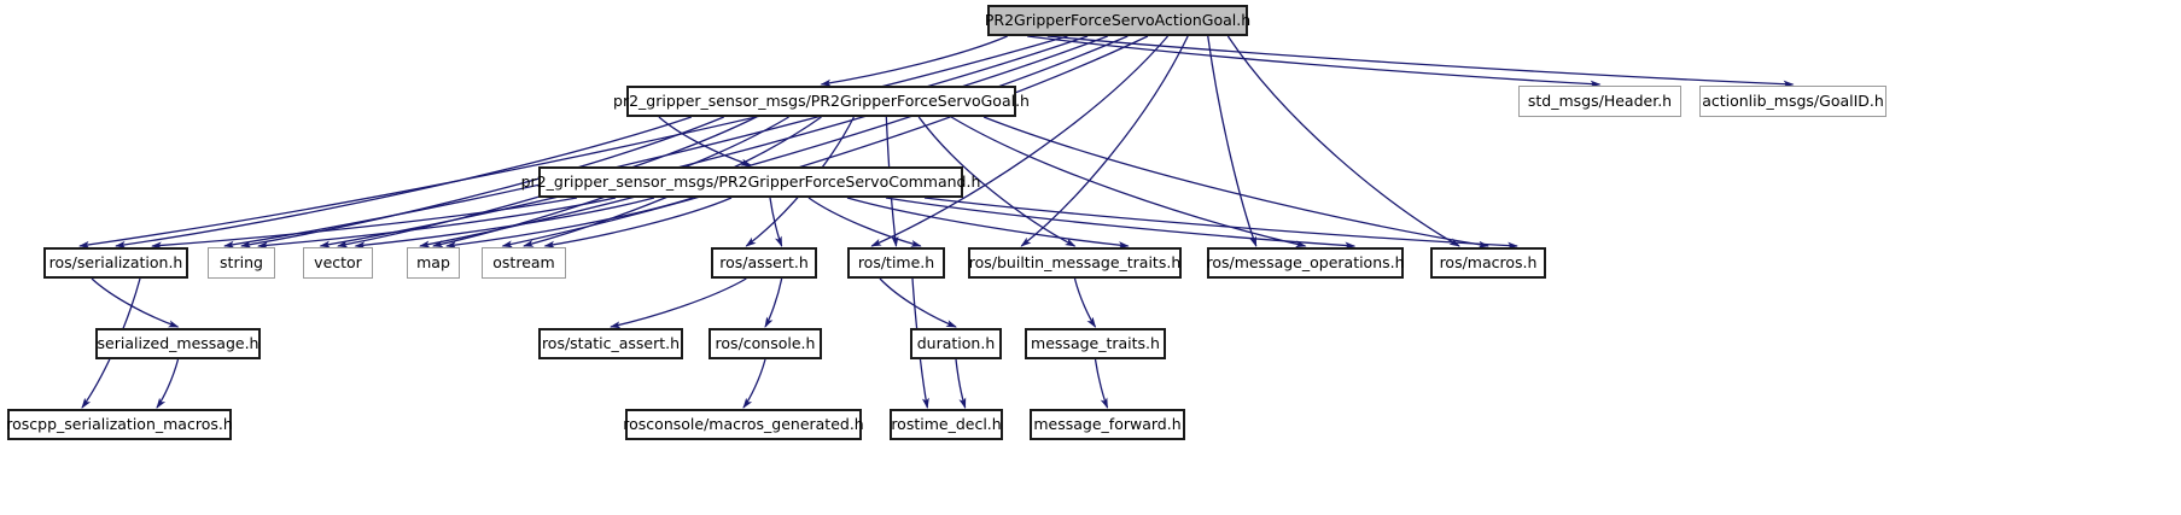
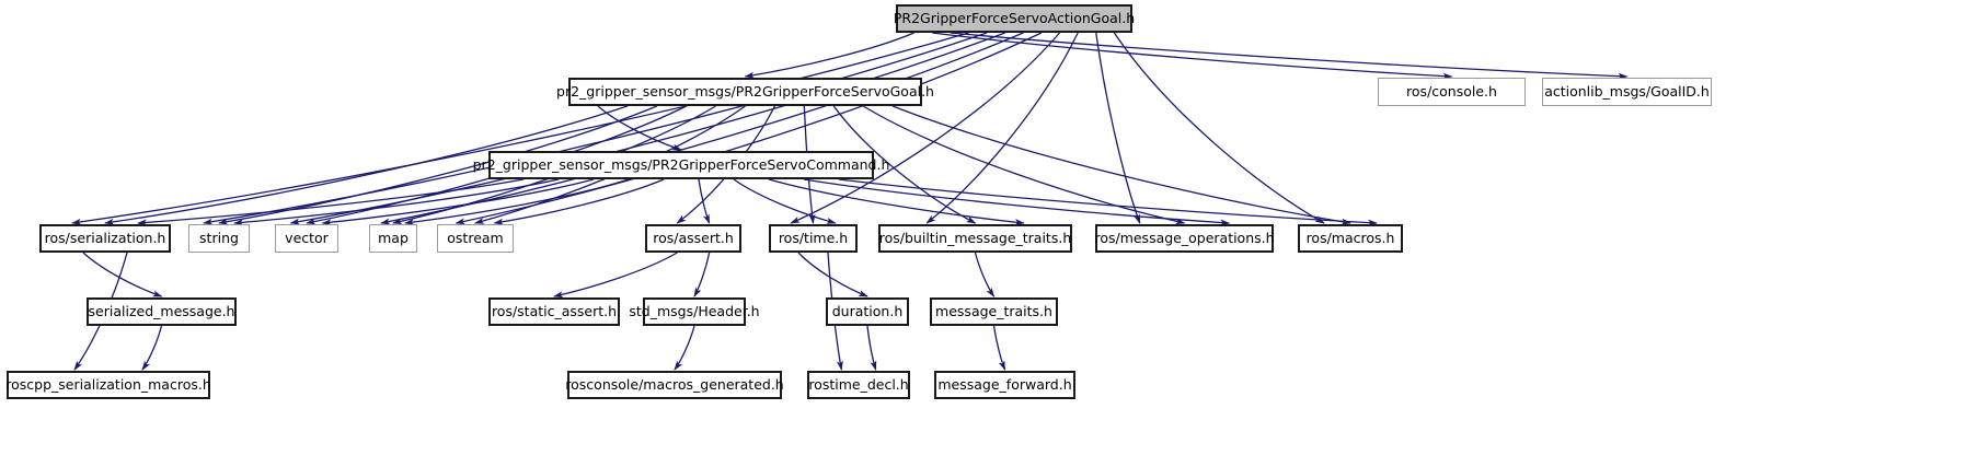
  PR2GripperForceServoActionGoal.h
  pr2_gripper_sensor_msgs/PR2GripperForceServoGoal.h
- std_msgs/Header.h
+ ros/console.h
  actionlib_msgs/GoalID.h
  pr2_gripper_sensor_msgs/PR2GripperForceServoCommand.h
  ros/serialization.h
  string
  vector
  map
  ostream
  ros/assert.h
  ros/time.h
  ros/builtin_message_traits.h
  ros/message_operations.h
  ros/macros.h
  serialized_message.h
  ros/static_assert.h
- ros/console.h
+ std_msgs/Header.h
  duration.h
  message_traits.h
  roscpp_serialization_macros.h
  rosconsole/macros_generated.h
  rostime_decl.h
  message_forward.h
